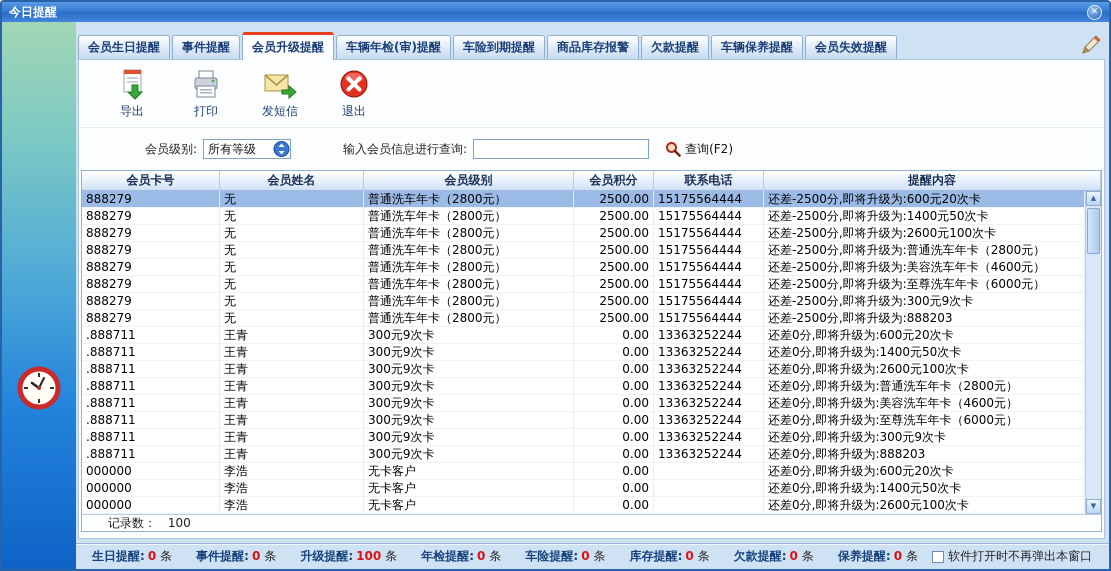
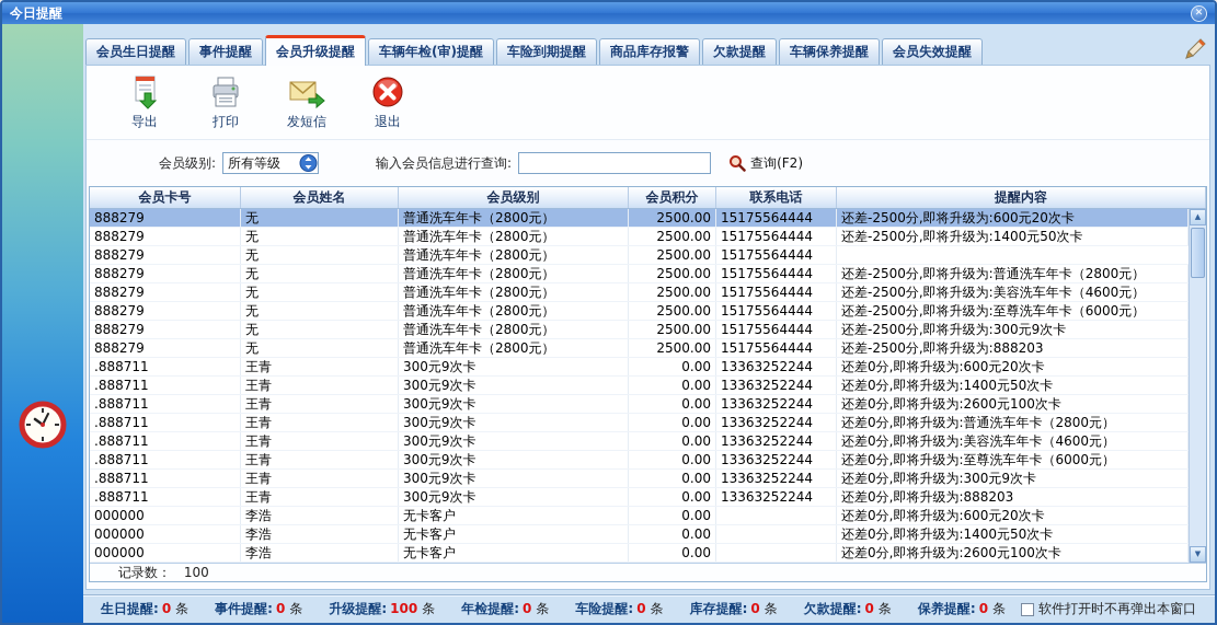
  今日提醒
  ✕
  会员生日提醒
  事件提醒
  会员升级提醒
  车辆年检(审)提醒
  车险到期提醒
  商品库存报警
  欠款提醒
  车辆保养提醒
  会员失效提醒
  导出
  打印
  发短信
  退出
  会员级别:
  所有等级
  输入会员信息进行查询:
  查询(F2)
  会员卡号
  会员姓名
  会员级别
  会员积分
  联系电话
  提醒内容
  888279
  无
  普通洗车年卡（2800元）
  2500.00
  15175564444
  还差-2500分,即将升级为:600元20次卡
  888279
  无
  普通洗车年卡（2800元）
  2500.00
  15175564444
  还差-2500分,即将升级为:1400元50次卡
  888279
  无
  普通洗车年卡（2800元）
  2500.00
  15175564444
- 还差-2500分,即将升级为:2600元100次卡
  888279
  无
  普通洗车年卡（2800元）
  2500.00
  15175564444
  还差-2500分,即将升级为:普通洗车年卡（2800元）
  888279
  无
  普通洗车年卡（2800元）
  2500.00
  15175564444
  还差-2500分,即将升级为:美容洗车年卡（4600元）
  888279
  无
  普通洗车年卡（2800元）
  2500.00
  15175564444
  还差-2500分,即将升级为:至尊洗车年卡（6000元）
  888279
  无
  普通洗车年卡（2800元）
  2500.00
  15175564444
  还差-2500分,即将升级为:300元9次卡
  888279
  无
  普通洗车年卡（2800元）
  2500.00
  15175564444
  还差-2500分,即将升级为:888203
  .888711
  王青
  300元9次卡
  0.00
  13363252244
  还差0分,即将升级为:600元20次卡
  .888711
  王青
  300元9次卡
  0.00
  13363252244
  还差0分,即将升级为:1400元50次卡
  .888711
  王青
  300元9次卡
  0.00
  13363252244
  还差0分,即将升级为:2600元100次卡
  .888711
  王青
  300元9次卡
  0.00
  13363252244
  还差0分,即将升级为:普通洗车年卡（2800元）
  .888711
  王青
  300元9次卡
  0.00
  13363252244
  还差0分,即将升级为:美容洗车年卡（4600元）
  .888711
  王青
  300元9次卡
  0.00
  13363252244
  还差0分,即将升级为:至尊洗车年卡（6000元）
  .888711
  王青
  300元9次卡
  0.00
  13363252244
  还差0分,即将升级为:300元9次卡
  .888711
  王青
  300元9次卡
  0.00
  13363252244
  还差0分,即将升级为:888203
  000000
  李浩
  无卡客户
  0.00
  还差0分,即将升级为:600元20次卡
  000000
  李浩
  无卡客户
  0.00
  还差0分,即将升级为:1400元50次卡
  000000
  李浩
  无卡客户
  0.00
  还差0分,即将升级为:2600元100次卡
  ▲
  ▼
  记录数： 100
  生日提醒: 0 条
  事件提醒: 0 条
  升级提醒: 100 条
  年检提醒: 0 条
  车险提醒: 0 条
  库存提醒: 0 条
  欠款提醒: 0 条
  保养提醒: 0 条
  软件打开时不再弹出本窗口
